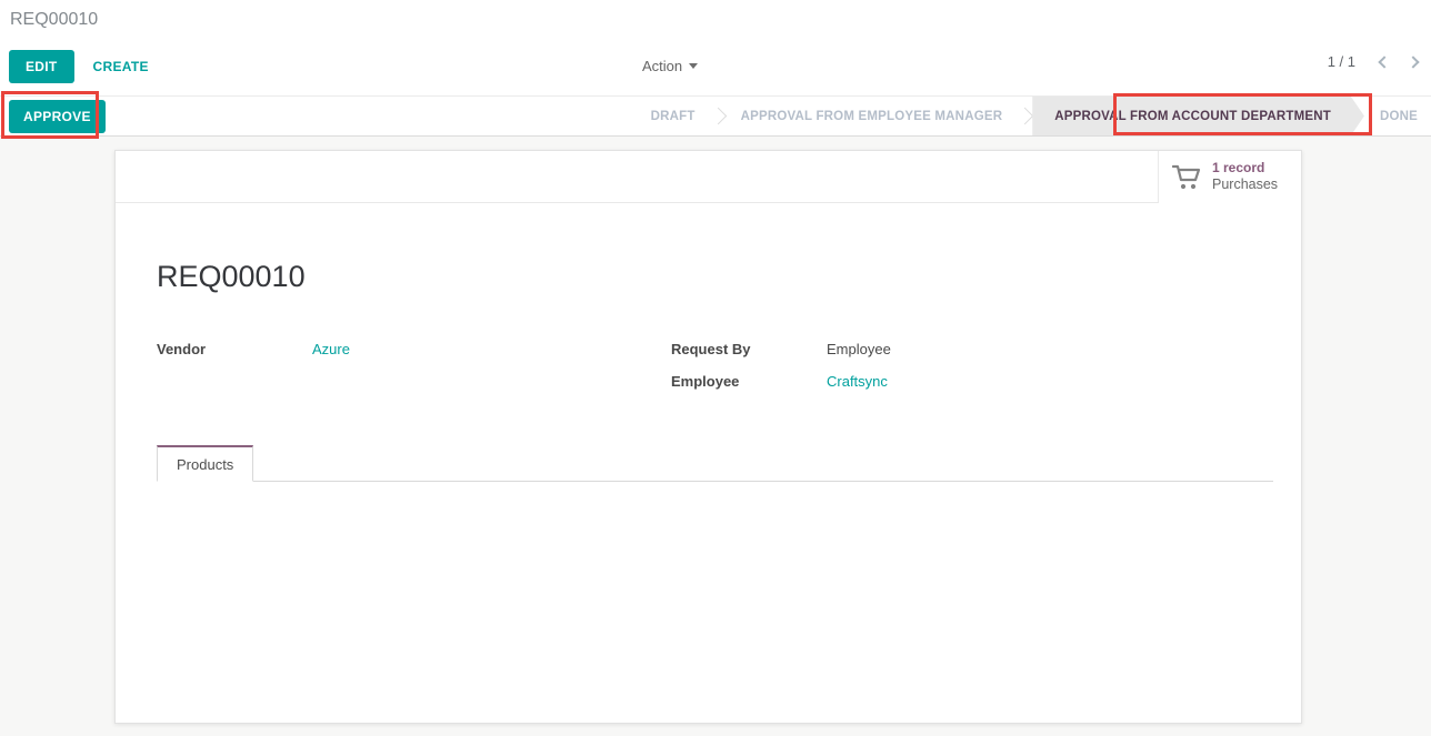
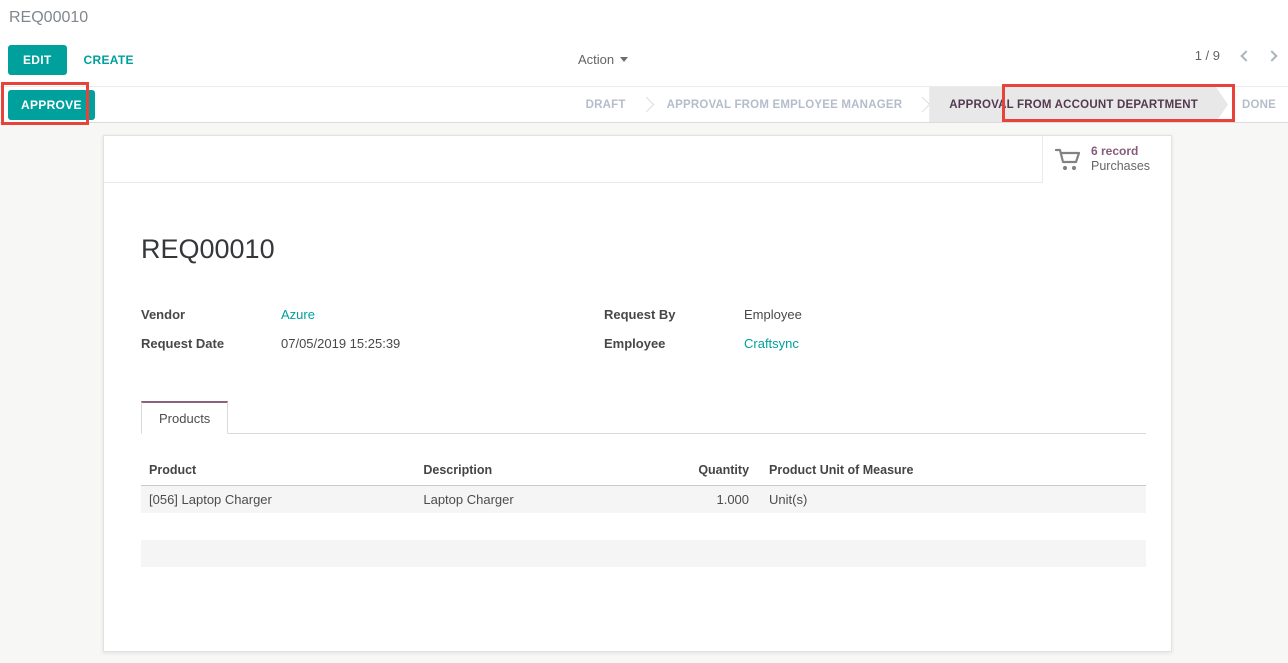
  REQ00010
  EDIT
  CREATE
  Action
- 1 / 1
+ 1 / 9
  APPROVE
  DRAFT
  APPROVAL FROM EMPLOYEE MANAGER
  APPROVAL FROM ACCOUNT DEPARTMENT
  DONE
- 1 record
+ 6 record
  Purchases
  REQ00010
  Vendor
  Azure
+ Request Date
+ 07/05/2019 15:25:39
  Request By
  Employee
  Employee
  Craftsync
  Products
+ Product	Description	Quantity	Product Unit of Measure
+ [056] Laptop Charger	Laptop Charger	1.000	Unit(s)
